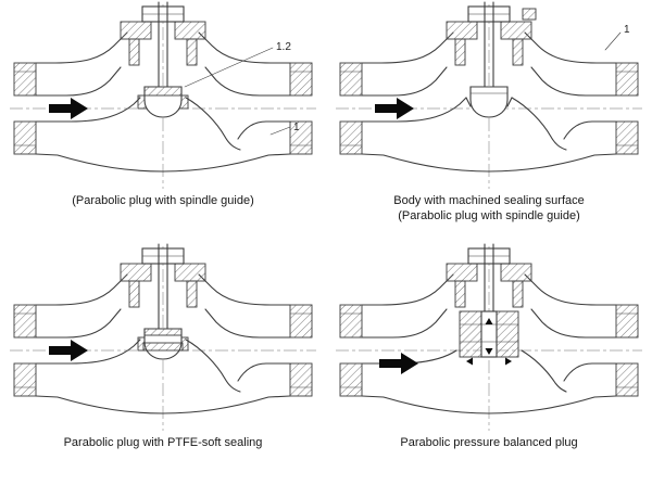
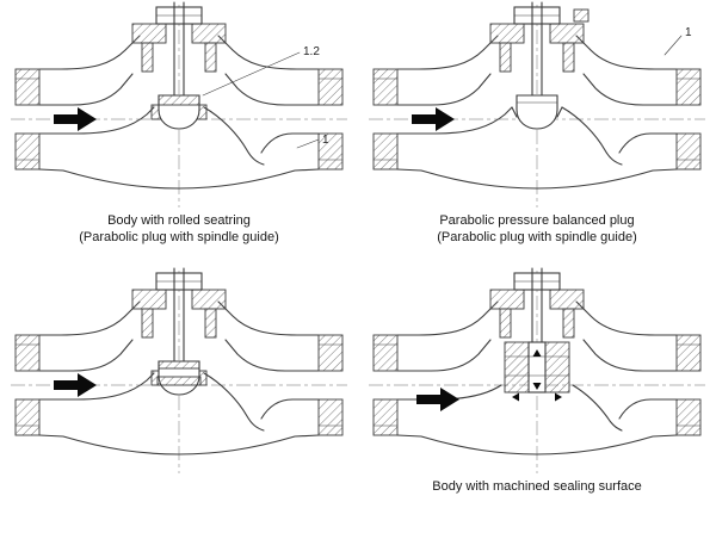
  1.2
  1
+ Body with rolled seatring
  (Parabolic plug with spindle guide)
  1
- Body with machined sealing surface
+ Parabolic pressure balanced plug
  (Parabolic plug with spindle guide)
- Parabolic plug with PTFE-soft sealing
- Parabolic pressure balanced plug
+ Body with machined sealing surface
